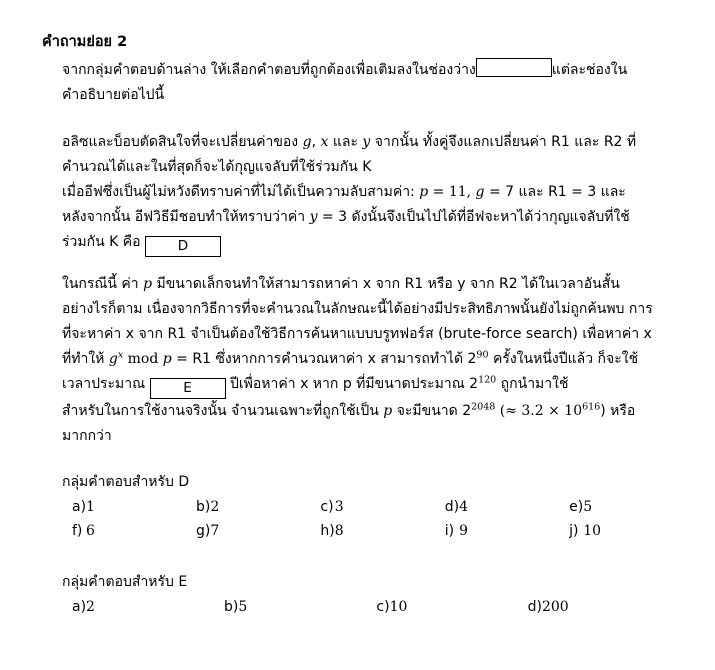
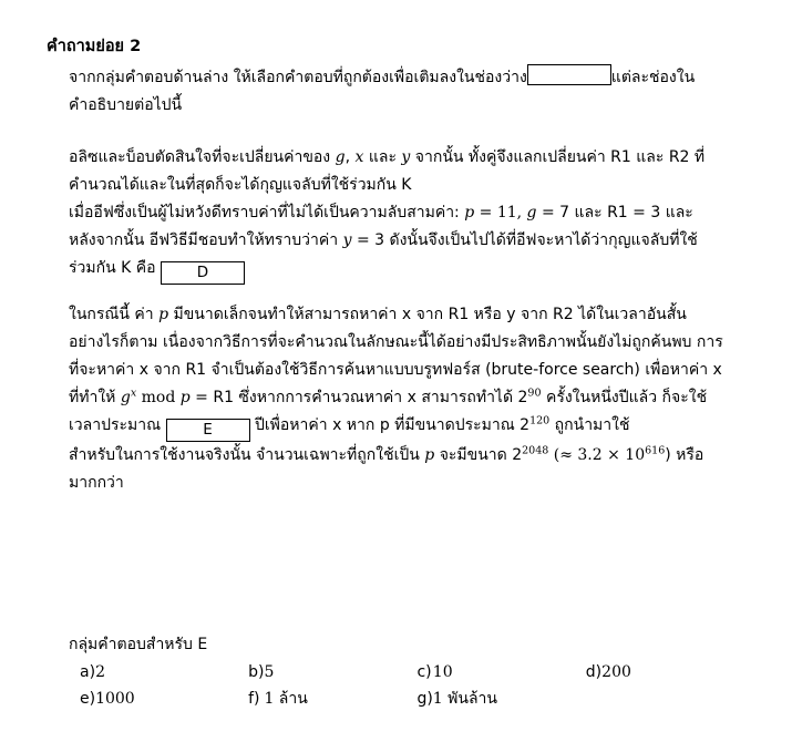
  คำถามย่อย 2
  จากกลุ่มคำตอบด้านล่าง ให้เลือกคำตอบที่ถูกต้องเพื่อเติมลงในช่องว่าง แต่ละช่องใน
  คำอธิบายต่อไปนี้
  อลิซและบ็อบตัดสินใจที่จะเปลี่ยนค่าของ g, x และ y จากนั้น ทั้งคู่จึงแลกเปลี่ยนค่า R1 และ R2 ที่
  คำนวณได้และในที่สุดก็จะได้กุญแจลับที่ใช้ร่วมกัน K
  เมื่ออีฟซึ่งเป็นผู้ไม่หวังดีทราบค่าที่ไม่ได้เป็นความลับสามค่า: p = 11, g = 7 และ R1 = 3 และ
  หลังจากนั้น อีฟวิธีมีชอบทำให้ทราบว่าค่า y = 3 ดังนั้นจึงเป็นไปได้ที่อีฟจะหาได้ว่ากุญแจลับที่ใช้
  ร่วมกัน K คือ D
  ในกรณีนี้ ค่า p มีขนาดเล็กจนทำให้สามารถหาค่า x จาก R1 หรือ y จาก R2 ได้ในเวลาอันสั้น
  อย่างไรก็ตาม เนื่องจากวิธีการที่จะคำนวณในลักษณะนี้ได้อย่างมีประสิทธิภาพนั้นยังไม่ถูกค้นพบ การ
  ที่จะหาค่า x จาก R1 จำเป็นต้องใช้วิธีการค้นหาแบบบรูทฟอร์ส (brute-force search) เพื่อหาค่า x
  ที่ทำให้ gx mod p = R1 ซึ่งหากการคำนวณหาค่า x สามารถทำได้ 290 ครั้งในหนึ่งปีแล้ว ก็จะใช้
  เวลาประมาณ E ปีเพื่อหาค่า x หาก p ที่มีขนาดประมาณ 2120 ถูกนำมาใช้
  สำหรับในการใช้งานจริงนั้น จำนวนเฉพาะที่ถูกใช้เป็น p จะมีขนาด 22048 (≈ 3.2 × 10616) หรือ
  มากกว่า
- กลุ่มคำตอบสำหรับ D
- a)	1	b)	2	c)	3	d)	4	e)	5
- f)	6	g)	7	h)	8	i)	9	j)	10
  กลุ่มคำตอบสำหรับ E
  a)	2	b)	5	c)	10	d)	200
+ e)	1000	f)	1 ล้าน	g)	1 พันล้าน
